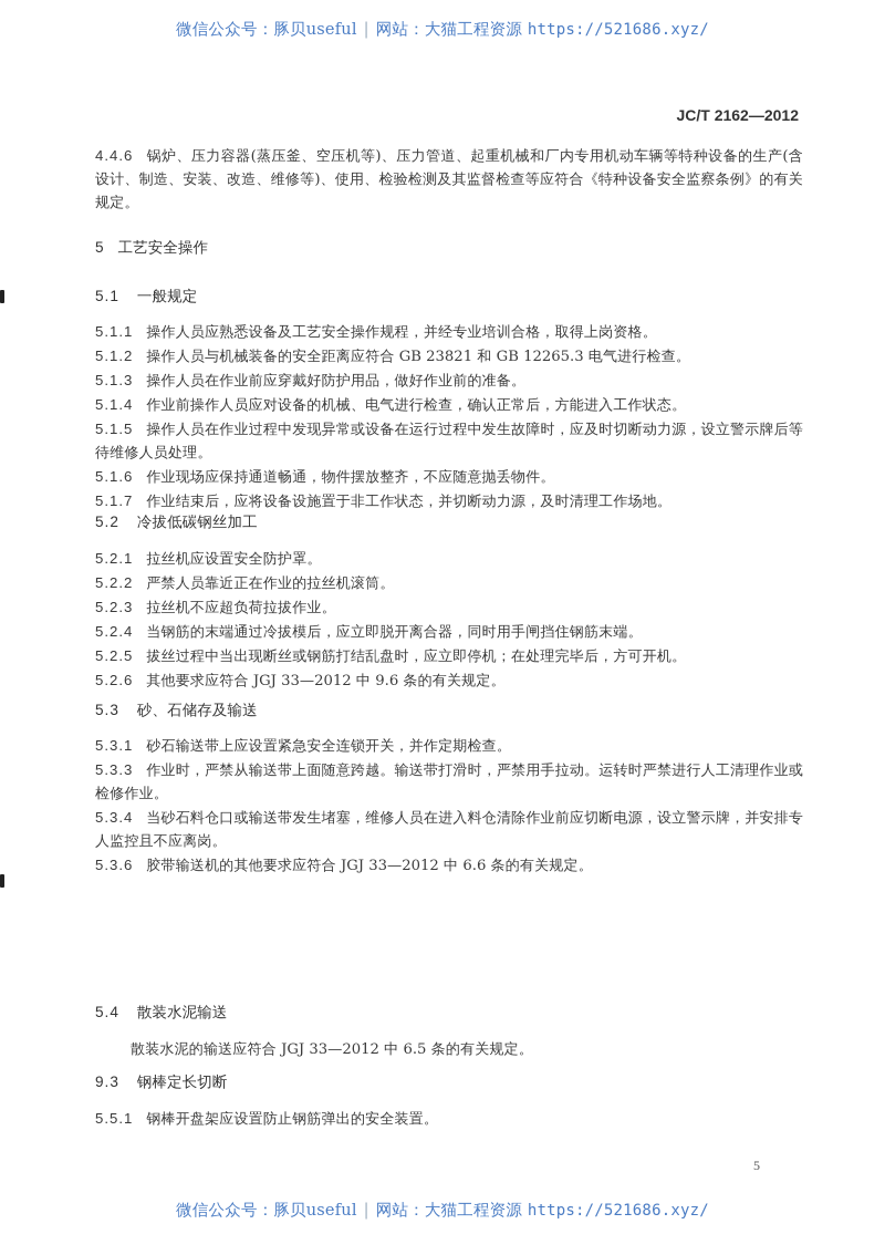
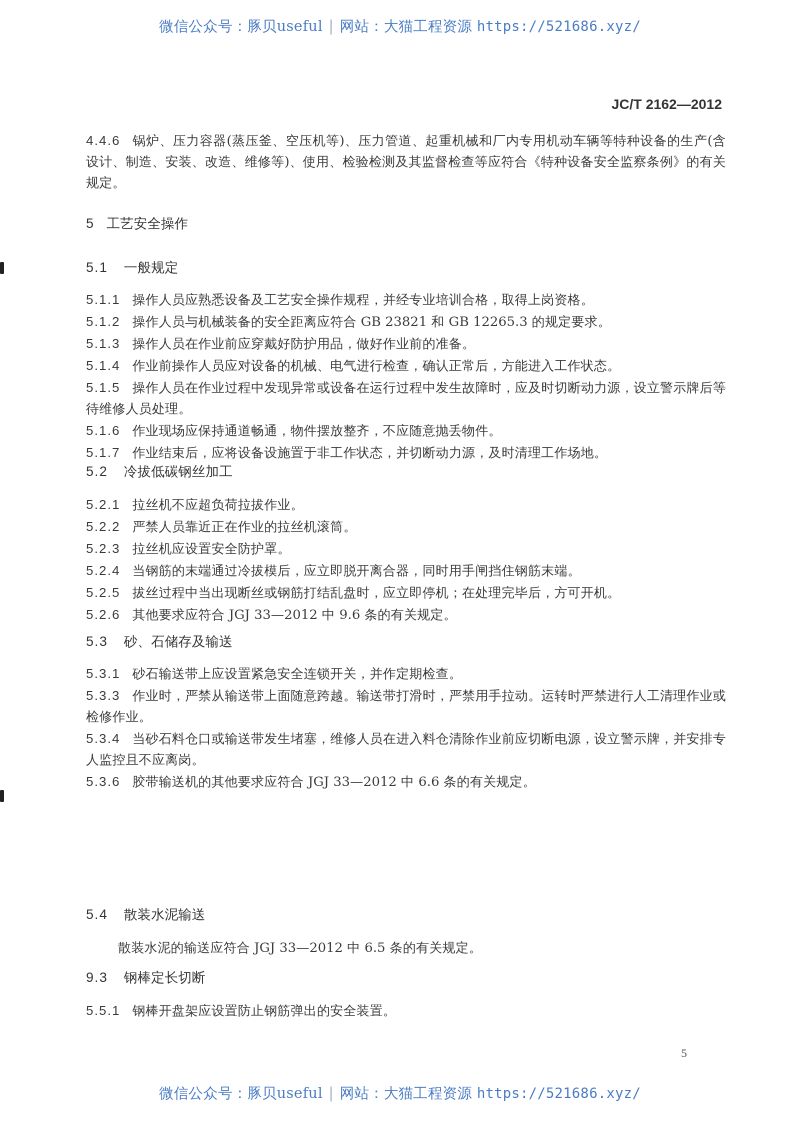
  微信公众号：豚贝useful | 网站：大猫工程资源 https://521686.xyz/
  JC/T 2162—2012
  4.4.6 锅炉、压力容器(蒸压釜、空压机等)、压力管道、起重机械和厂内专用机动车辆等特种设备的生产(含设计、制造、安装、改造、维修等)、使用、检验检测及其监督检查等应符合《特种设备安全监察条例》的有关规定。
  5 工艺安全操作
  5.1 一般规定
  5.1.1 操作人员应熟悉设备及工艺安全操作规程，并经专业培训合格，取得上岗资格。
- 5.1.2 操作人员与机械装备的安全距离应符合 GB 23821 和 GB 12265.3 电气进行检查。
+ 5.1.2 操作人员与机械装备的安全距离应符合 GB 23821 和 GB 12265.3 的规定要求。
  5.1.3 操作人员在作业前应穿戴好防护用品，做好作业前的准备。
  5.1.4 作业前操作人员应对设备的机械、电气进行检查，确认正常后，方能进入工作状态。
  5.1.5 操作人员在作业过程中发现异常或设备在运行过程中发生故障时，应及时切断动力源，设立警示牌后等待维修人员处理。
  5.1.6 作业现场应保持通道畅通，物件摆放整齐，不应随意抛丢物件。
  5.1.7 作业结束后，应将设备设施置于非工作状态，并切断动力源，及时清理工作场地。
  5.2 冷拔低碳钢丝加工
- 5.2.1 拉丝机应设置安全防护罩。
+ 5.2.1 拉丝机不应超负荷拉拔作业。
  5.2.2 严禁人员靠近正在作业的拉丝机滚筒。
- 5.2.3 拉丝机不应超负荷拉拔作业。
+ 5.2.3 拉丝机应设置安全防护罩。
  5.2.4 当钢筋的末端通过冷拔模后，应立即脱开离合器，同时用手闸挡住钢筋末端。
  5.2.5 拔丝过程中当出现断丝或钢筋打结乱盘时，应立即停机；在处理完毕后，方可开机。
  5.2.6 其他要求应符合 JGJ 33—2012 中 9.6 条的有关规定。
  5.3 砂、石储存及输送
  5.3.1 砂石输送带上应设置紧急安全连锁开关，并作定期检查。
  5.3.3 作业时，严禁从输送带上面随意跨越。输送带打滑时，严禁用手拉动。运转时严禁进行人工清理作业或检修作业。
  5.3.4 当砂石料仓口或输送带发生堵塞，维修人员在进入料仓清除作业前应切断电源，设立警示牌，并安排专人监控且不应离岗。
  5.3.6 胶带输送机的其他要求应符合 JGJ 33—2012 中 6.6 条的有关规定。
  5.4 散装水泥输送
  散装水泥的输送应符合 JGJ 33—2012 中 6.5 条的有关规定。
  9.3 钢棒定长切断
  5.5.1 钢棒开盘架应设置防止钢筋弹出的安全装置。
  5
  微信公众号：豚贝useful | 网站：大猫工程资源 https://521686.xyz/
